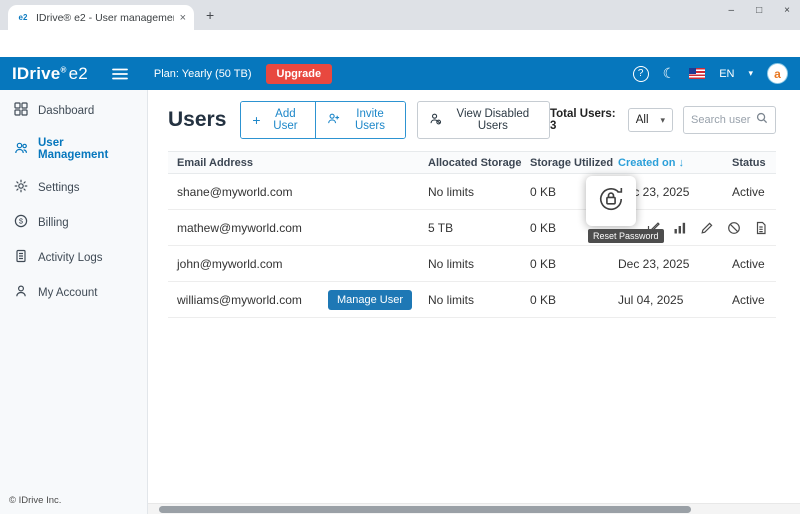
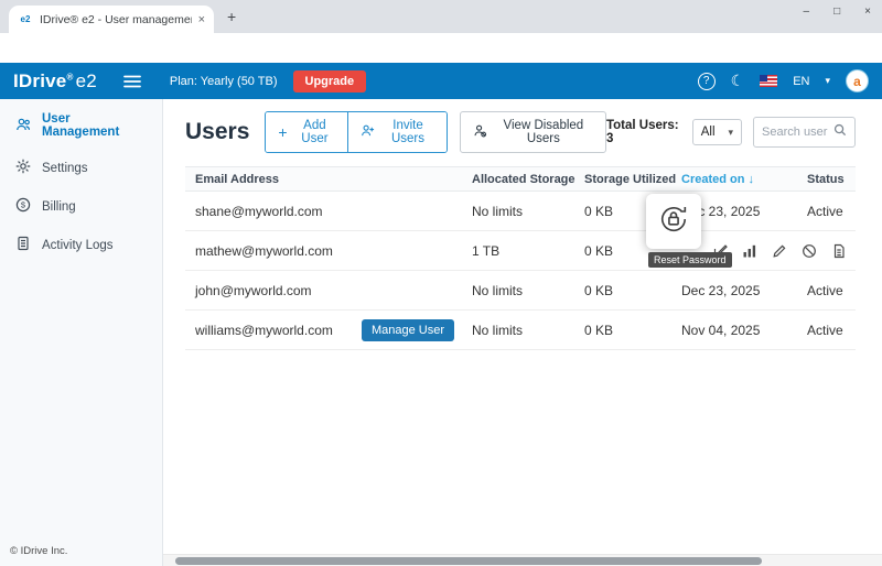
  e2
  IDrive® e2 - User manageme
  ×
  +
  –
  □
  ×
  IDrive® e2
  Plan: Yearly (50 TB)
  Upgrade
  ?
  ☾
  EN
  ▾
  a
- Dashboard
  User Management
  Settings
  $
  Billing
  Activity Logs
- My Account
  © IDrive Inc.
  Users
  +
  Add User
  Invite Users
  View Disabled Users
  Total Users: 3
  All
  ▾
  Search user
  Email Address
  Allocated Storage
  Storage Utilized
  Created on
  ↓
  Status
  shane@myworld.com
  No limits
  0 KB
  c 23, 2025
  Active
  mathew@myworld.com
- 5 TB
+ 1 TB
  0 KB
  john@myworld.com
  No limits
  0 KB
  Dec 23, 2025
  Active
  williams@myworld.com
  Manage User
  No limits
  0 KB
- Jul 04, 2025
+ Nov 04, 2025
  Active
  Reset Password
